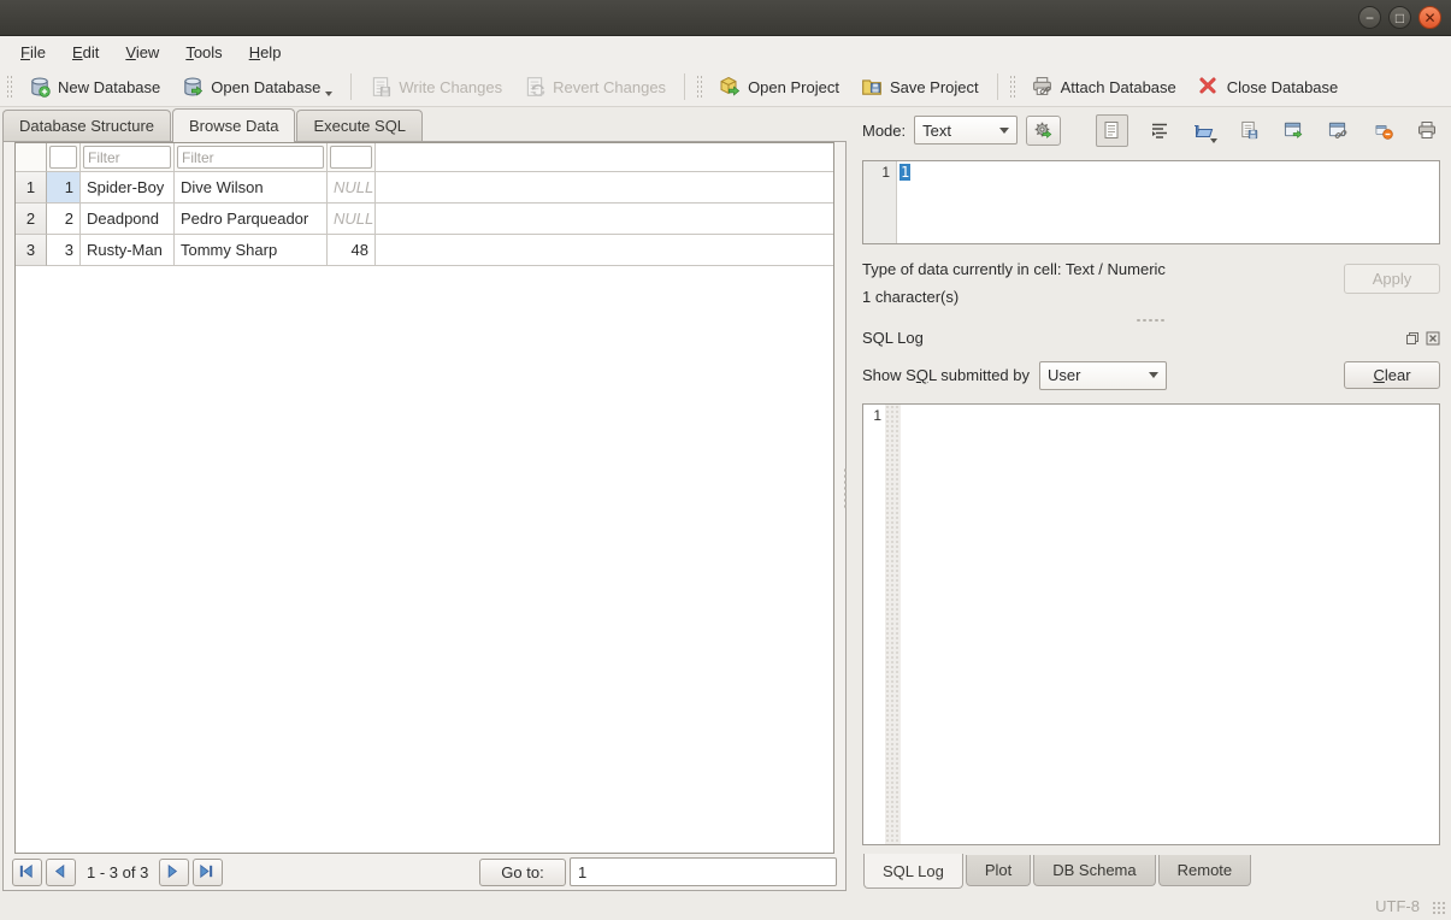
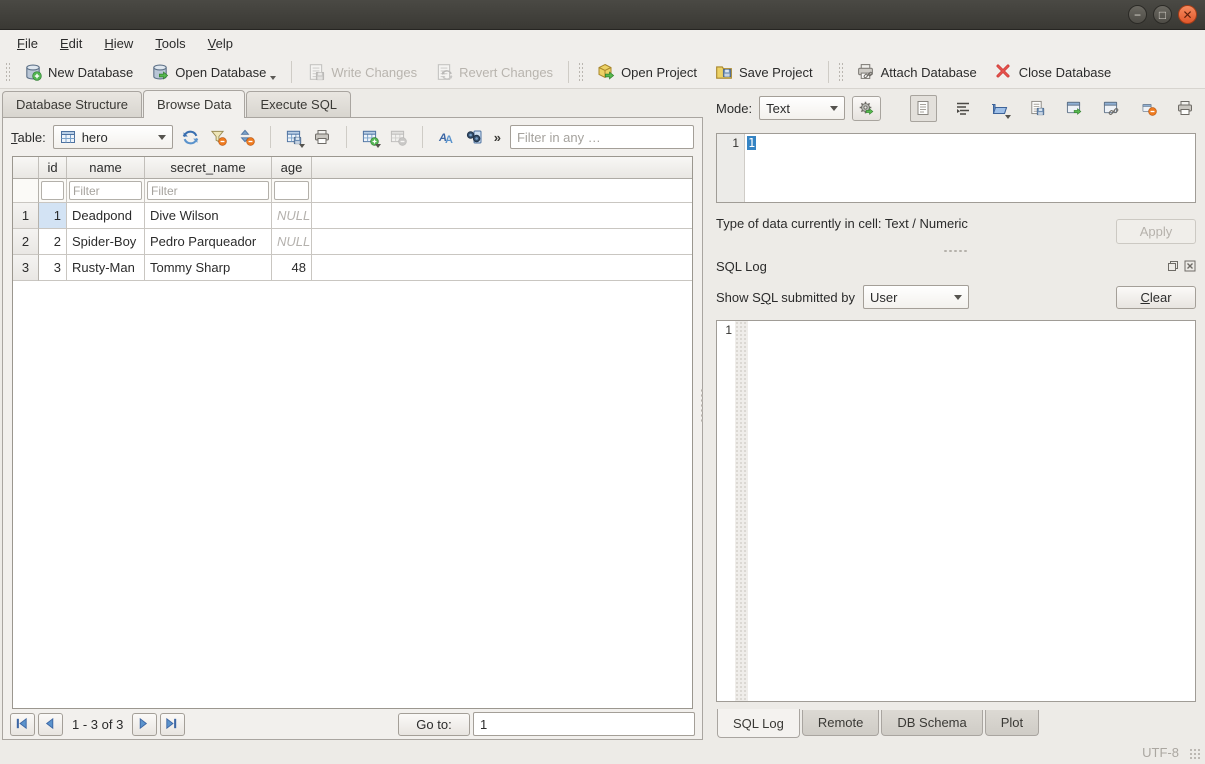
  −
  □
  ✕
  File
  Edit
- View
+ Hiew
  Tools
- Help
+ Velp
  New Database
  Open Database
  Write Changes
  Revert Changes
  Open Project
  Save Project
  Attach Database
  Close Database
  Database Structure
  Browse Data
  Execute SQL
+ Table:
+ hero
+ »
+ Filter in any …
+ id
+ name
+ secret_name
+ age
  Filter
  Filter
  1
  1
- Spider-Boy
+ Deadpond
  Dive Wilson
  NULL
  2
  2
- Deadpond
+ Spider-Boy
  Pedro Parqueador
  NULL
  3
  3
  Rusty-Man
  Tommy Sharp
  48
  1 - 3 of 3
  Go to:
  1
  Mode:
  Text
  1
  1
  Type of data currently in cell: Text / Numeric
- 1 character(s)
  Apply
  SQL Log
  Show SQL submitted by
  User
  Clear
  1
  SQL Log
- Plot
+ Remote
  DB Schema
- Remote
+ Plot
  UTF-8
